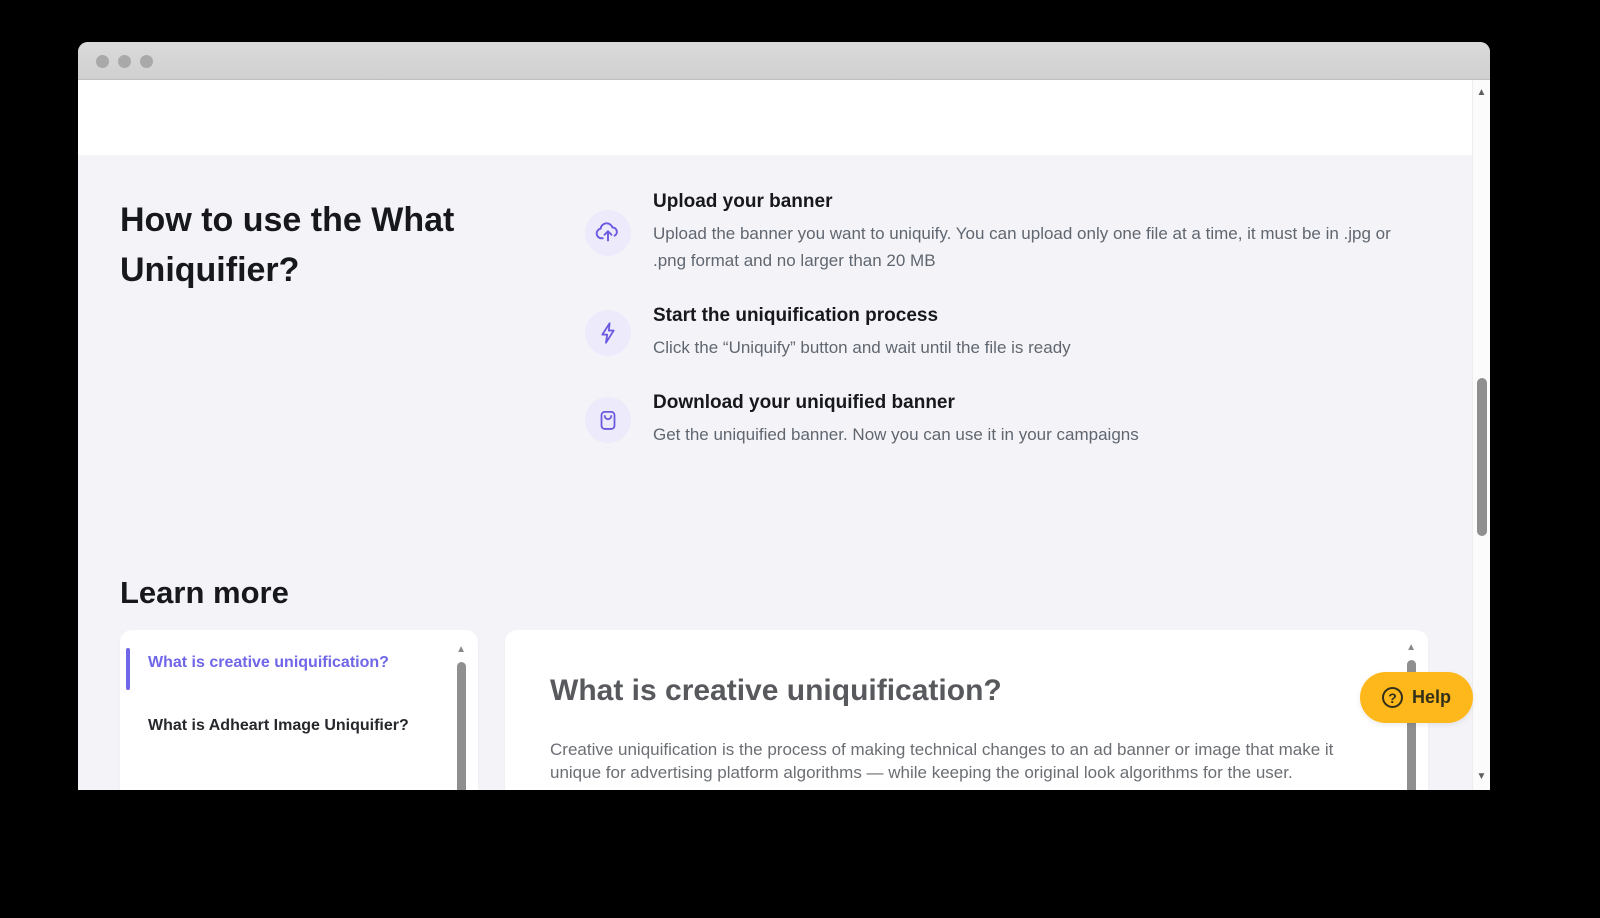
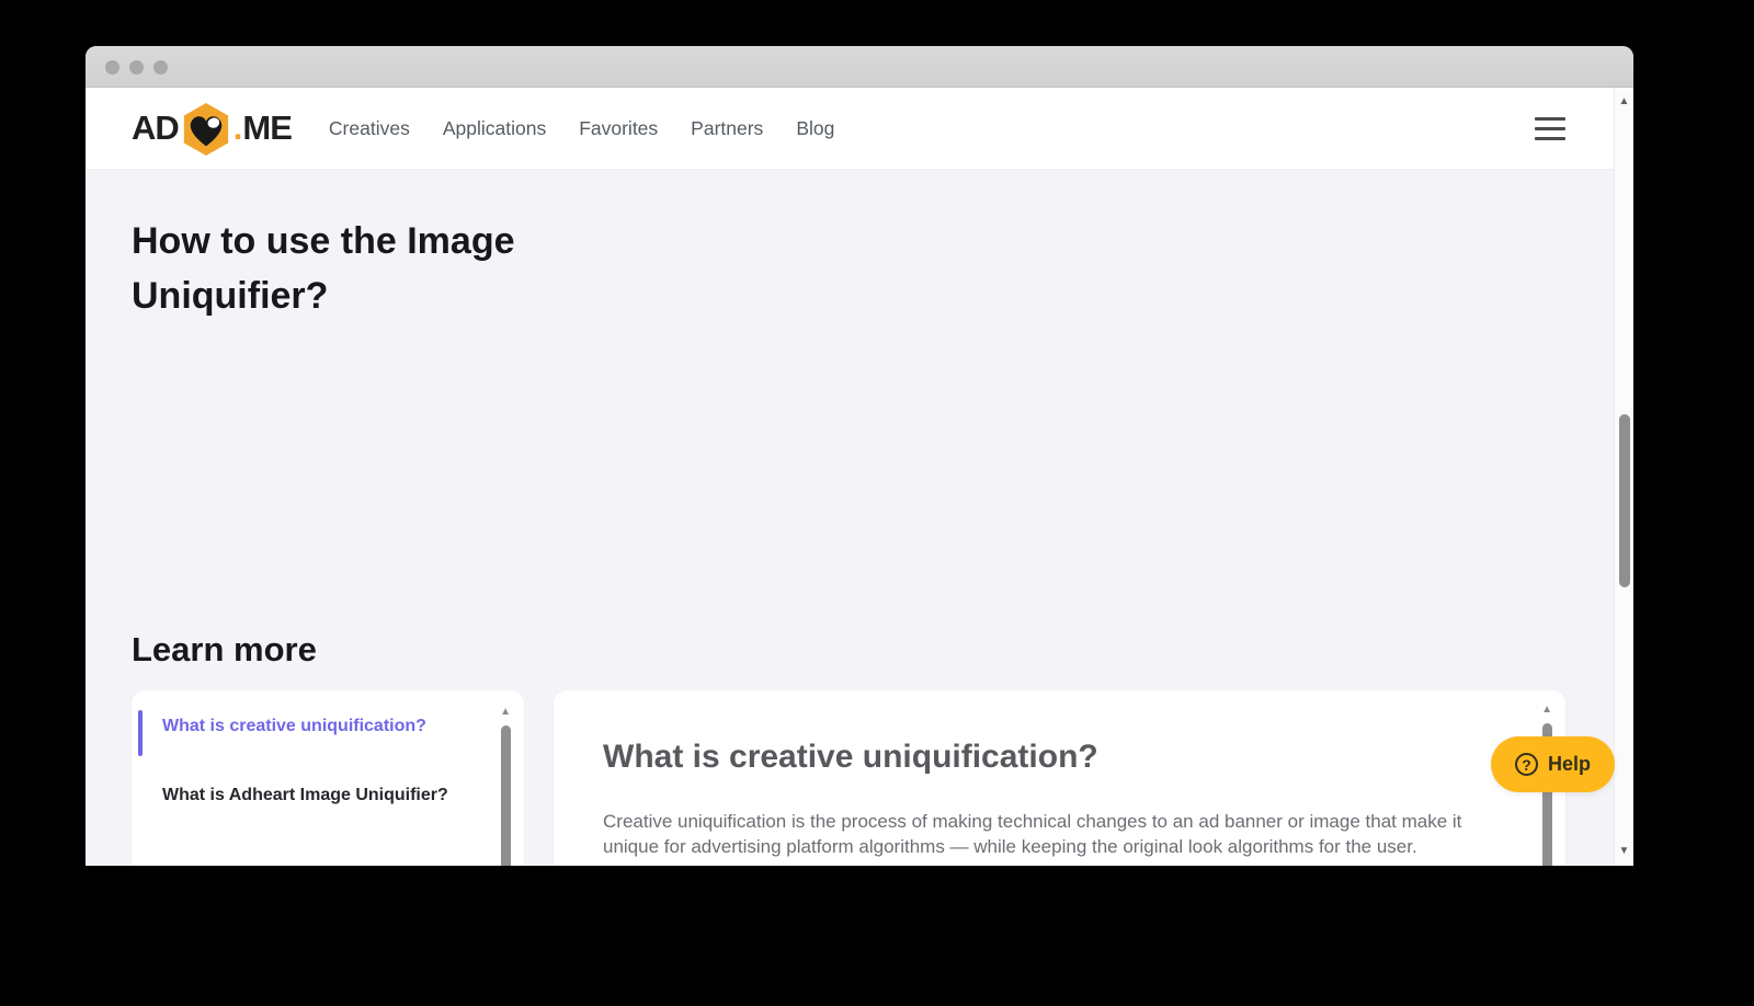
+ AD
+ .
+ ME
+ Creatives
+ Applications
+ Favorites
+ Partners
+ Blog
- How to use the What Uniquifier?
+ How to use the Image Uniquifier?
- Upload your banner
- Upload the banner you want to uniquify. You can upload only one file at a time, it must be in .jpg or .png format and no larger than 20 MB
- Start the uniquification process
- Click the “Uniquify” button and wait until the file is ready
- Download your uniquified banner
- Get the uniquified banner. Now you can use it in your campaigns
  Learn more
  What is creative uniquification?
  What is Adheart Image Uniquifier?
  ▲
  What is creative uniquification?
  Creative uniquification is the process of making technical changes to an ad banner or image that make it unique for advertising platform algorithms — while keeping the original look algorithms for the user.
  ▲
  ▲
  ▼
  ?
  Help
